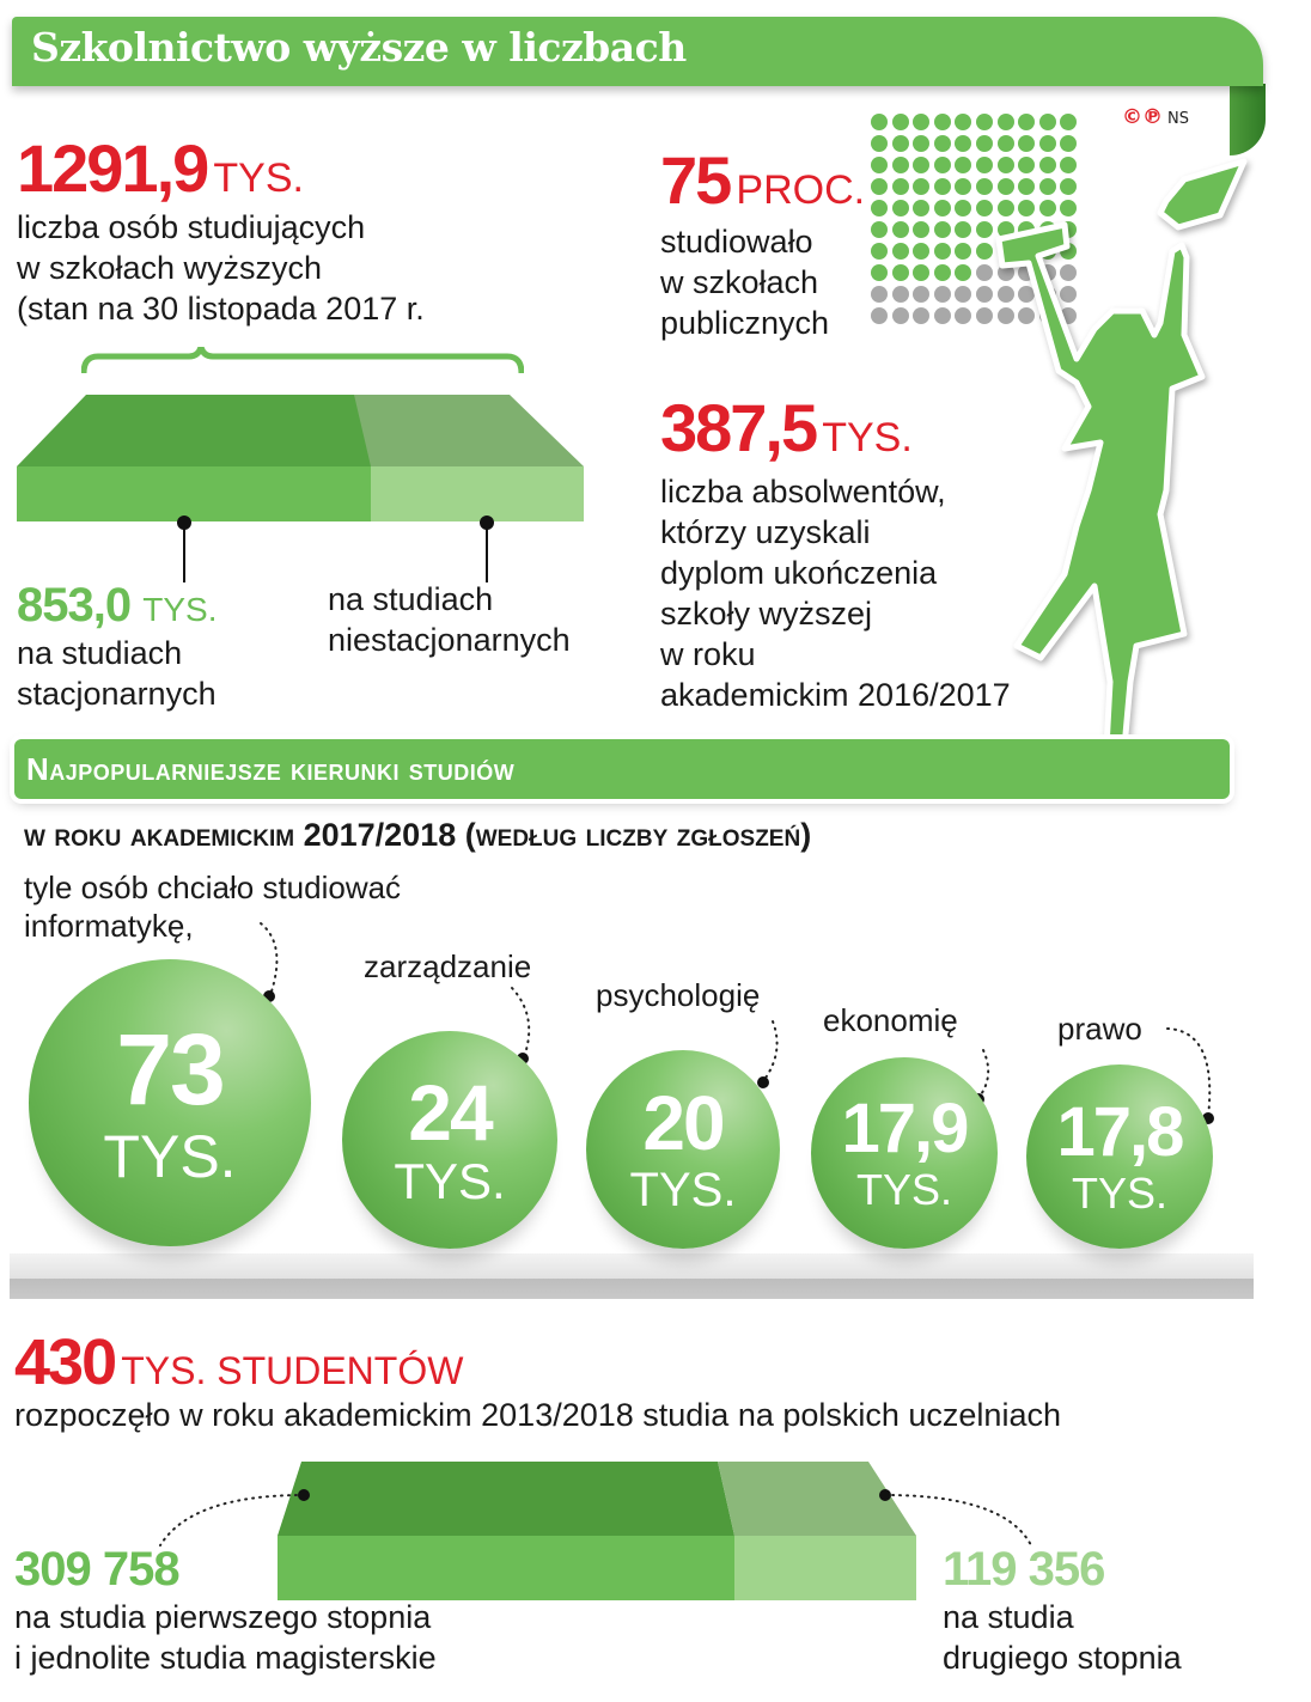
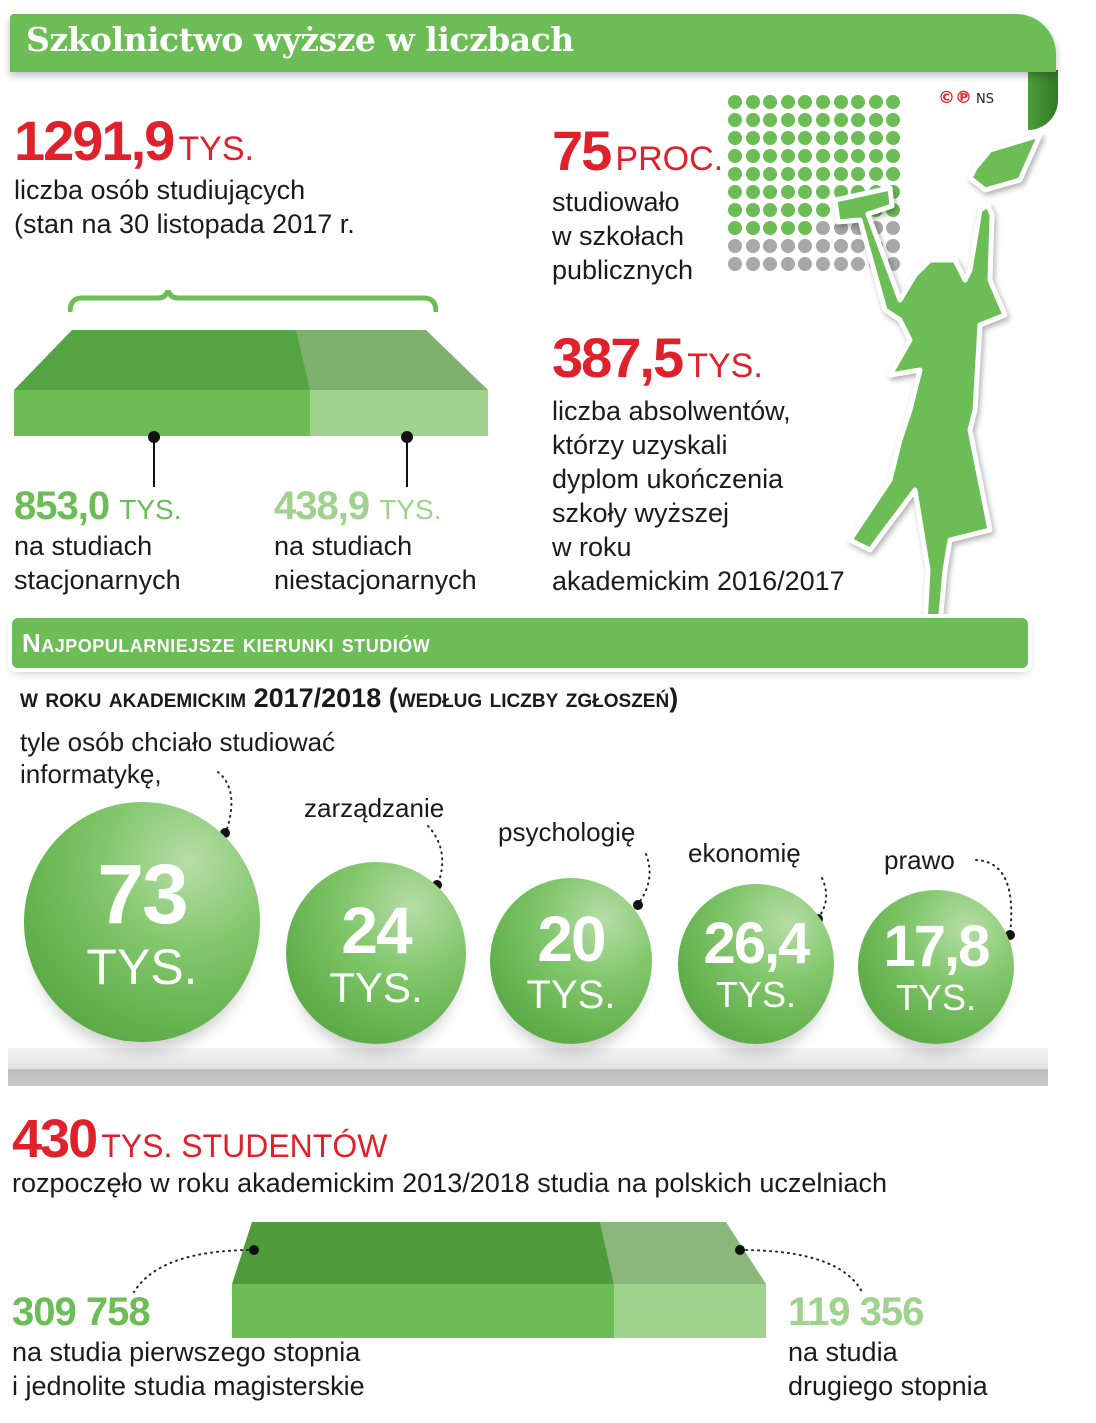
  Szkolnictwo wyższe w liczbach
  ©℗ NS
  1291,9 TYS.
  liczba osób studiujących
- w szkołach wyższych
  (stan na 30 listopada 2017 r.
  853,0 TYS.
  na studiach
  stacjonarnych
+ 438,9 TYS.
  na studiach
  niestacjonarnych
  75 PROC.
  studiowało
  w szkołach
  publicznych
  387,5 TYS.
  liczba absolwentów,
  którzy uzyskali
  dyplom ukończenia
  szkoły wyższej
  w roku
  akademickim 2016/2017
  Najpopularniejsze kierunki studiów
  w roku akademickim 2017/2018 (według liczby zgłoszeń)
  tyle osób chciało studiować
  informatykę,
  zarządzanie
  psychologię
  ekonomię
  prawo
  73
  TYS.
  24
  TYS.
  20
  TYS.
- 17,9
+ 26,4
  TYS.
  17,8
  TYS.
  430 TYS. STUDENTÓW
  rozpoczęło w roku akademickim 2013/2018 studia na polskich uczelniach
  309 758
  na studia pierwszego stopnia
  i jednolite studia magisterskie
  119 356
  na studia
  drugiego stopnia
